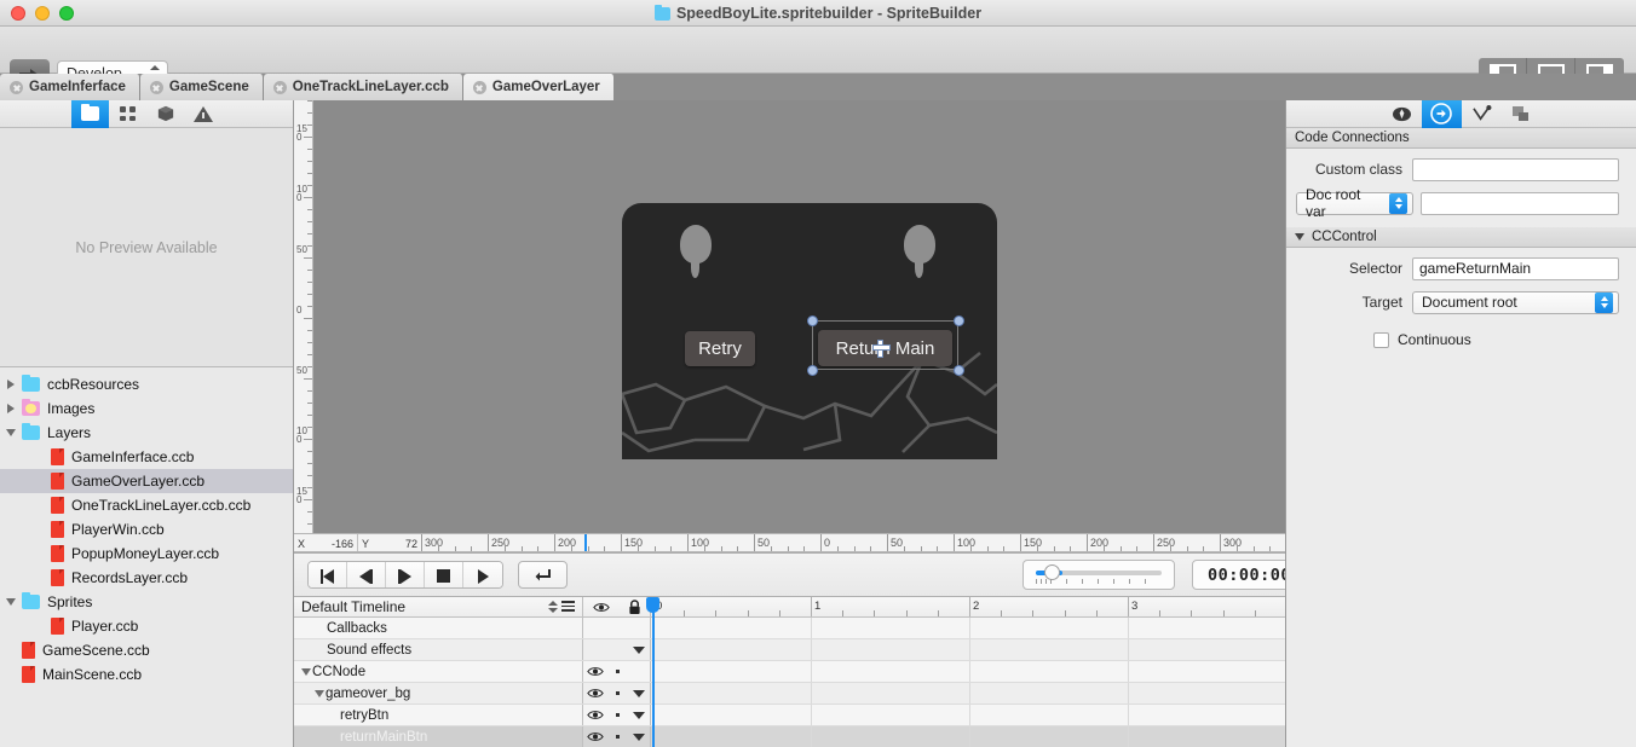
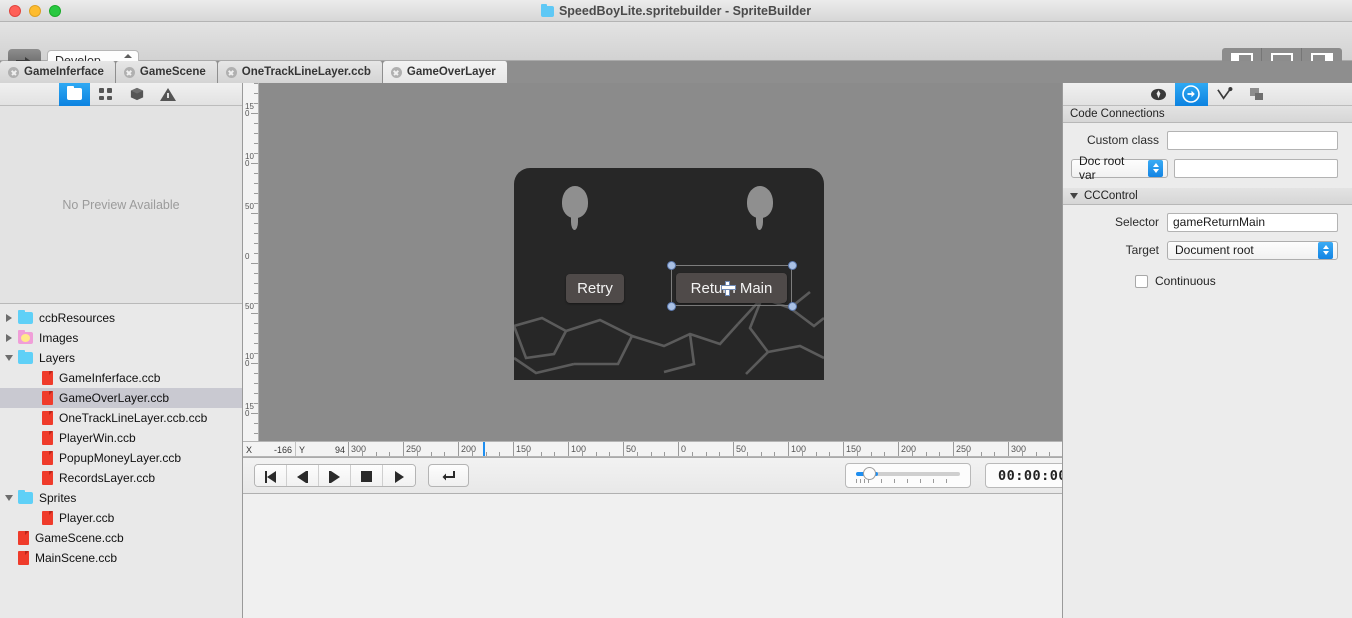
  SpeedBoyLite.spritebuilder - SpriteBuilder
  GameInferface
  GameScene
  OneTrackLineLayer.ccb
  GameOverLayer
  No Preview Available
  ccbResources
  Images
  Layers
  GameInferface.ccb
  GameOverLayer.ccb
  OneTrackLineLayer.ccb.ccb
  PlayerWin.ccb
  PopupMoneyLayer.ccb
  RecordsLayer.ccb
  Sprites
  Player.ccb
  GameScene.ccb
  MainScene.ccb
  150
  100
  50
  0
  50
  100
  150
  Retry
  Retu Main
  X
  -166
  Y
- 72
+ 94
  300
  250
  200
  150
  100
  50
  0
  50
  100
  150
  200
  250
  300
  00:00:0
- Default Timeline
- 1
- 2
- 3
- Callbacks
- Sound effects
- CCNode
- gameover_bg
- retryBtn
- returnMainBtn
  Code Connections
  Custom class
  Doc root var
  CCControl
  Selector
  gameReturnMain
  Target
  Document root
  Continuous
